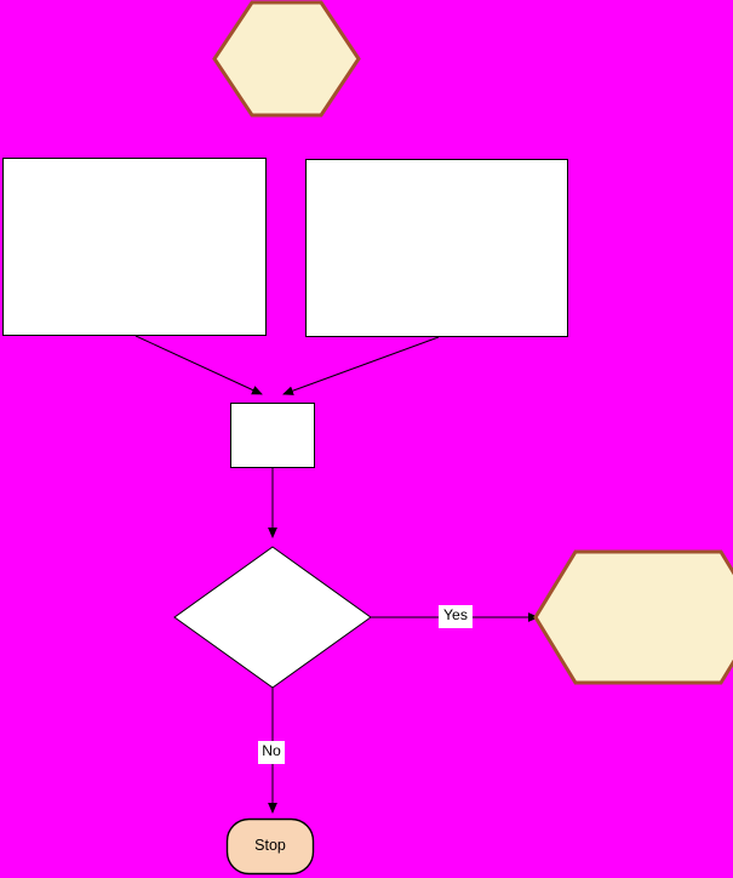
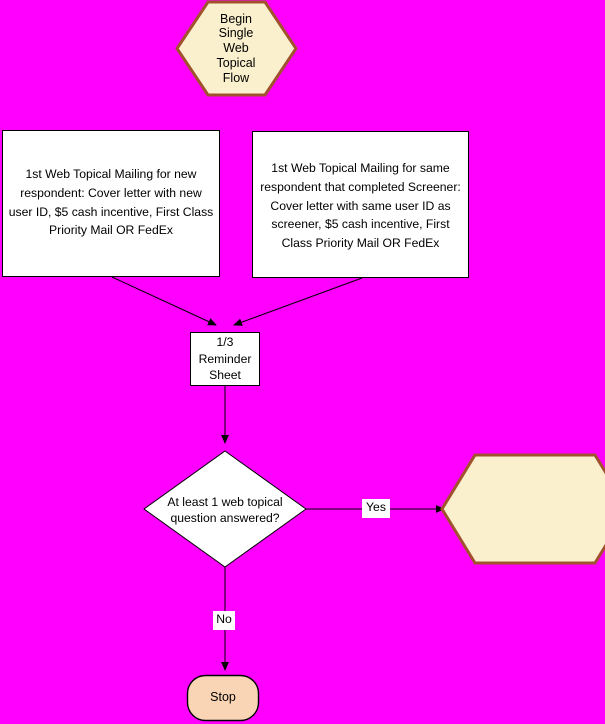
+ Begin
+ Single
+ Web
+ Topical
+ Flow
+ 1st Web Topical Mailing for new respondent: Cover letter with new user ID, $5 cash incentive, First Class Priority Mail OR FedEx
+ 1st Web Topical Mailing for same respondent that completed Screener: Cover letter with same user ID as screener, $5 cash incentive, First Class Priority Mail OR FedEx
+ 1/3
+ Reminder
+ Sheet
+ At least 1 web topical
+ question answered?
  Stop
  Yes
  No
